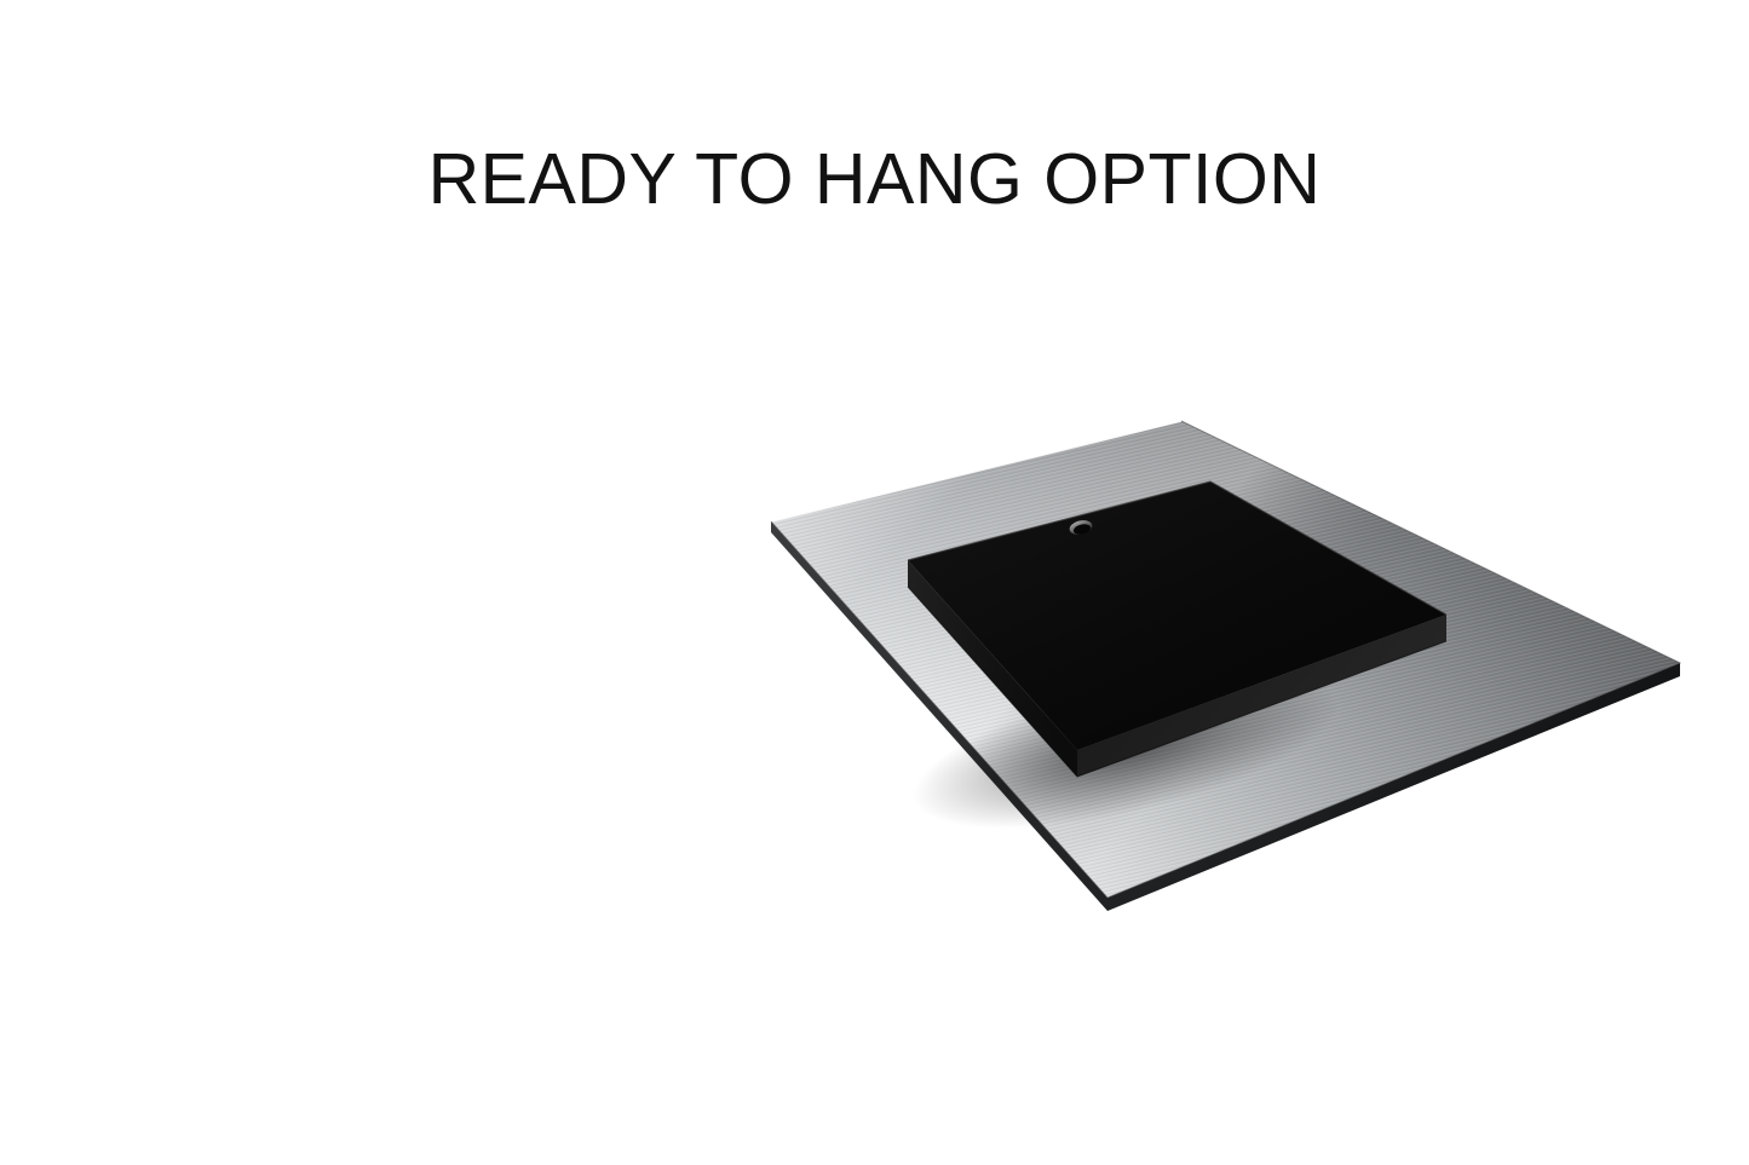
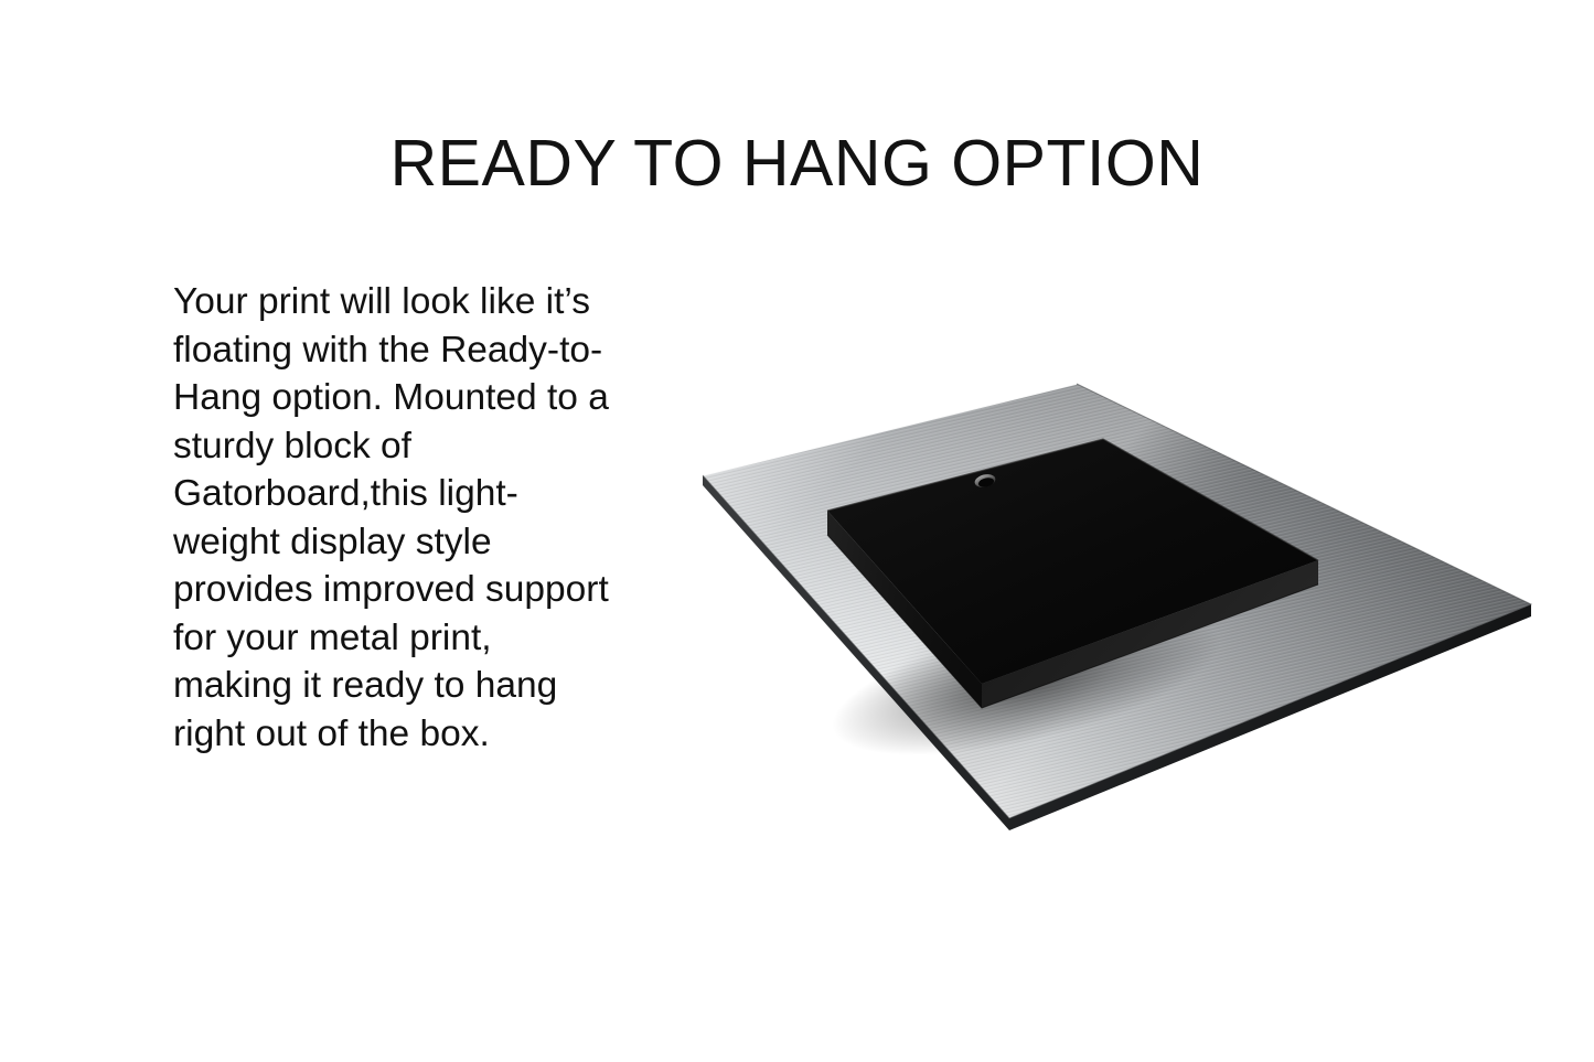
  READY TO HANG OPTION
+ Your print will look like it’s floating with the Ready-to-Hang option. Mounted to a sturdy block of Gatorboard,this light-weight display style provides improved support for your metal print, making it ready to hang right out of the box.
